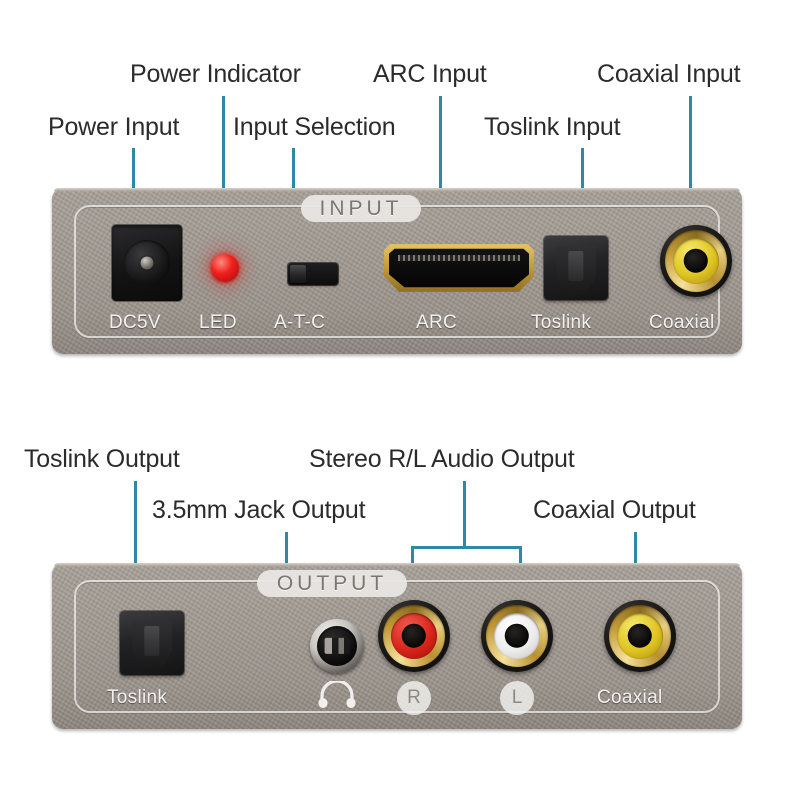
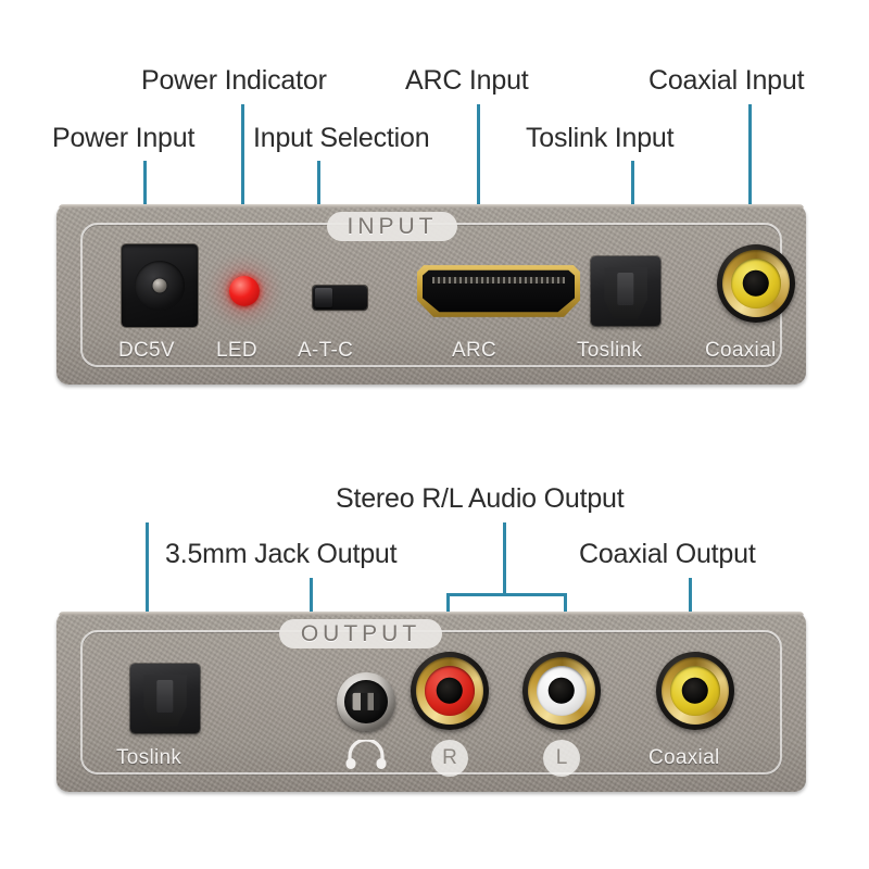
  Power Input
  Power Indicator
  Input Selection
  ARC Input
  Toslink Input
  Coaxial Input
  INPUT
  DC5V
  LED
  A-T-C
  ARC
  Toslink
  Coaxial
- Toslink Output
  3.5mm Jack Output
  Stereo R/L Audio Output
  Coaxial Output
  OUTPUT
  Toslink
  R
  L
  Coaxial
